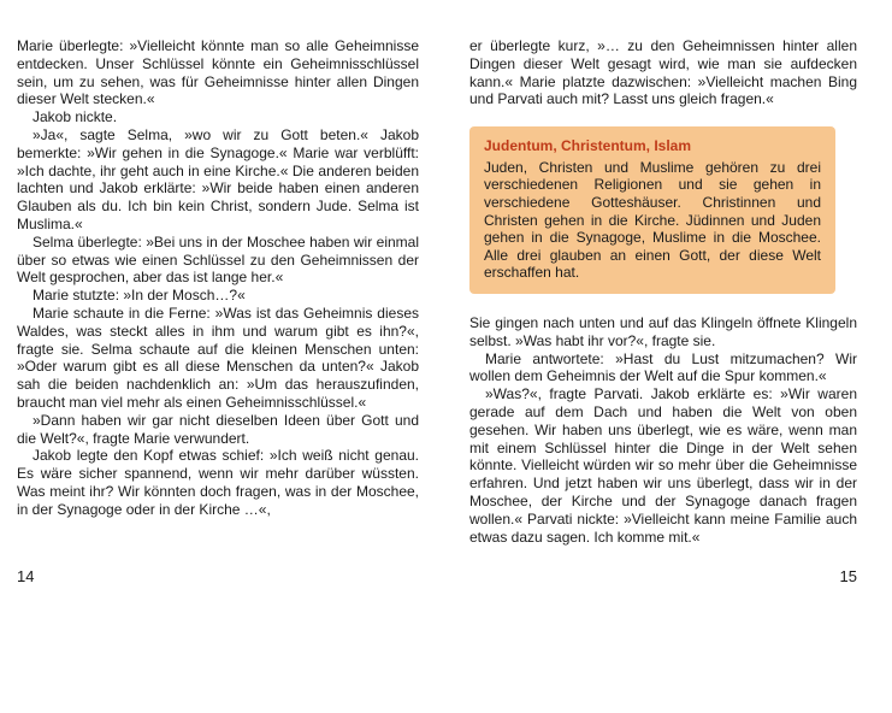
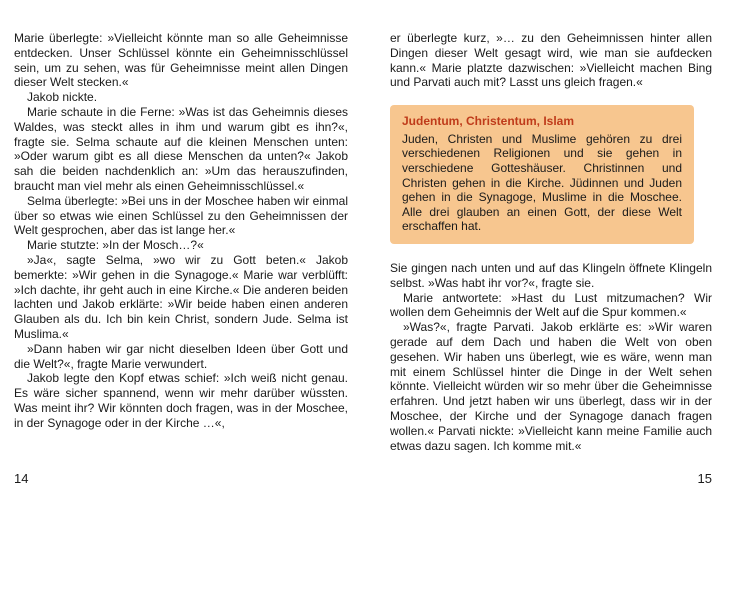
- Marie überlegte: »Vielleicht könnte man so alle Geheimnisse entdecken. Unser Schlüssel könnte ein Geheimnisschlüssel sein, um zu sehen, was für Geheimnisse hinter allen Dingen dieser Welt stecken.«
+ Marie überlegte: »Vielleicht könnte man so alle Geheimnisse entdecken. Unser Schlüssel könnte ein Geheimnisschlüssel sein, um zu sehen, was für Geheimnisse meint allen Dingen dieser Welt stecken.«
  Jakob nickte.
- »Ja«, sagte Selma, »wo wir zu Gott beten.« Jakob bemerkte: »Wir gehen in die Synagoge.« Marie war verblüfft: »Ich dachte, ihr geht auch in eine Kirche.« Die anderen beiden lachten und Jakob erklärte: »Wir beide haben einen anderen Glauben als du. Ich bin kein Christ, sondern Jude. Selma ist Muslima.«
+ Marie schaute in die Ferne: »Was ist das Geheimnis dieses Waldes, was steckt alles in ihm und warum gibt es ihn?«, fragte sie. Selma schaute auf die kleinen Menschen unten: »Oder warum gibt es all diese Menschen da unten?« Jakob sah die beiden nachdenklich an: »Um das herauszufinden, braucht man viel mehr als einen Geheimnisschlüssel.«
  Selma überlegte: »Bei uns in der Moschee haben wir einmal über so etwas wie einen Schlüssel zu den Geheimnissen der Welt gesprochen, aber das ist lange her.«
  Marie stutzte: »In der Mosch…?«
- Marie schaute in die Ferne: »Was ist das Geheimnis dieses Waldes, was steckt alles in ihm und warum gibt es ihn?«, fragte sie. Selma schaute auf die kleinen Menschen unten: »Oder warum gibt es all diese Menschen da unten?« Jakob sah die beiden nachdenklich an: »Um das herauszufinden, braucht man viel mehr als einen Geheimnisschlüssel.«
+ »Ja«, sagte Selma, »wo wir zu Gott beten.« Jakob bemerkte: »Wir gehen in die Synagoge.« Marie war verblüfft: »Ich dachte, ihr geht auch in eine Kirche.« Die anderen beiden lachten und Jakob erklärte: »Wir beide haben einen anderen Glauben als du. Ich bin kein Christ, sondern Jude. Selma ist Muslima.«
  »Dann haben wir gar nicht dieselben Ideen über Gott und die Welt?«, fragte Marie verwundert.
  Jakob legte den Kopf etwas schief: »Ich weiß nicht genau. Es wäre sicher spannend, wenn wir mehr darüber wüssten. Was meint ihr? Wir könnten doch fragen, was in der Moschee, in der Synagoge oder in der Kirche …«,
  14
  er überlegte kurz, »… zu den Geheimnissen hinter allen Dingen dieser Welt gesagt wird, wie man sie aufdecken kann.« Marie platzte dazwischen: »Vielleicht machen Bing und Parvati auch mit? Lasst uns gleich fragen.«
  Judentum, Christentum, Islam
  Juden, Christen und Muslime gehören zu drei verschiedenen Religionen und sie gehen in verschiedene Gotteshäuser. Christinnen und Christen gehen in die Kirche. Jüdinnen und Juden gehen in die Synagoge, Muslime in die Moschee. Alle drei glauben an einen Gott, der diese Welt erschaffen hat.
  Sie gingen nach unten und auf das Klingeln öffnete Klingeln selbst. »Was habt ihr vor?«, fragte sie.
  Marie antwortete: »Hast du Lust mitzumachen? Wir wollen dem Geheimnis der Welt auf die Spur kommen.«
  »Was?«, fragte Parvati. Jakob erklärte es: »Wir waren gerade auf dem Dach und haben die Welt von oben gesehen. Wir haben uns überlegt, wie es wäre, wenn man mit einem Schlüssel hinter die Dinge in der Welt sehen könnte. Vielleicht würden wir so mehr über die Geheimnisse erfahren. Und jetzt haben wir uns überlegt, dass wir in der Moschee, der Kirche und der Synagoge danach fragen wollen.« Parvati nickte: »Vielleicht kann meine Familie auch etwas dazu sagen. Ich komme mit.«
  15
